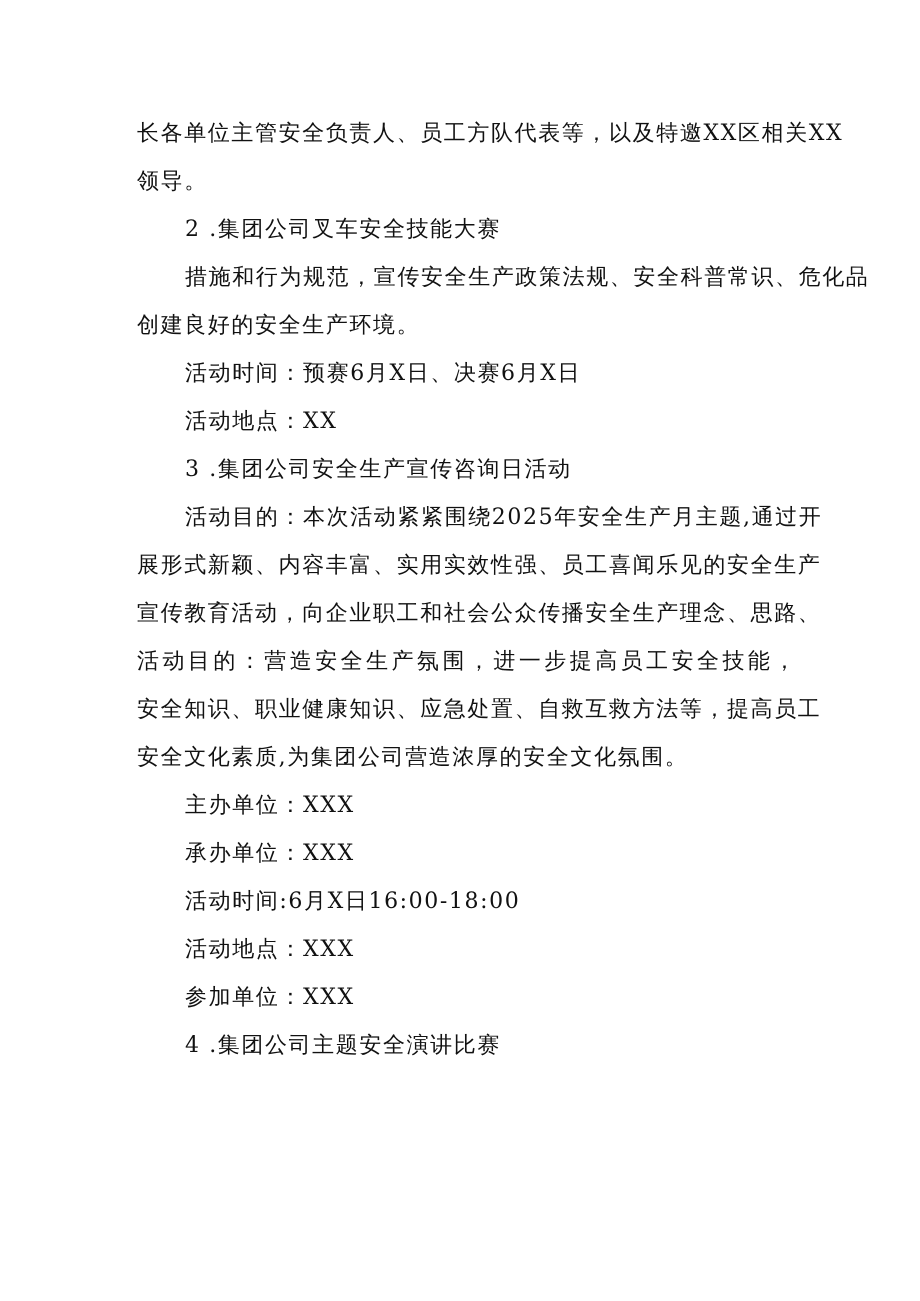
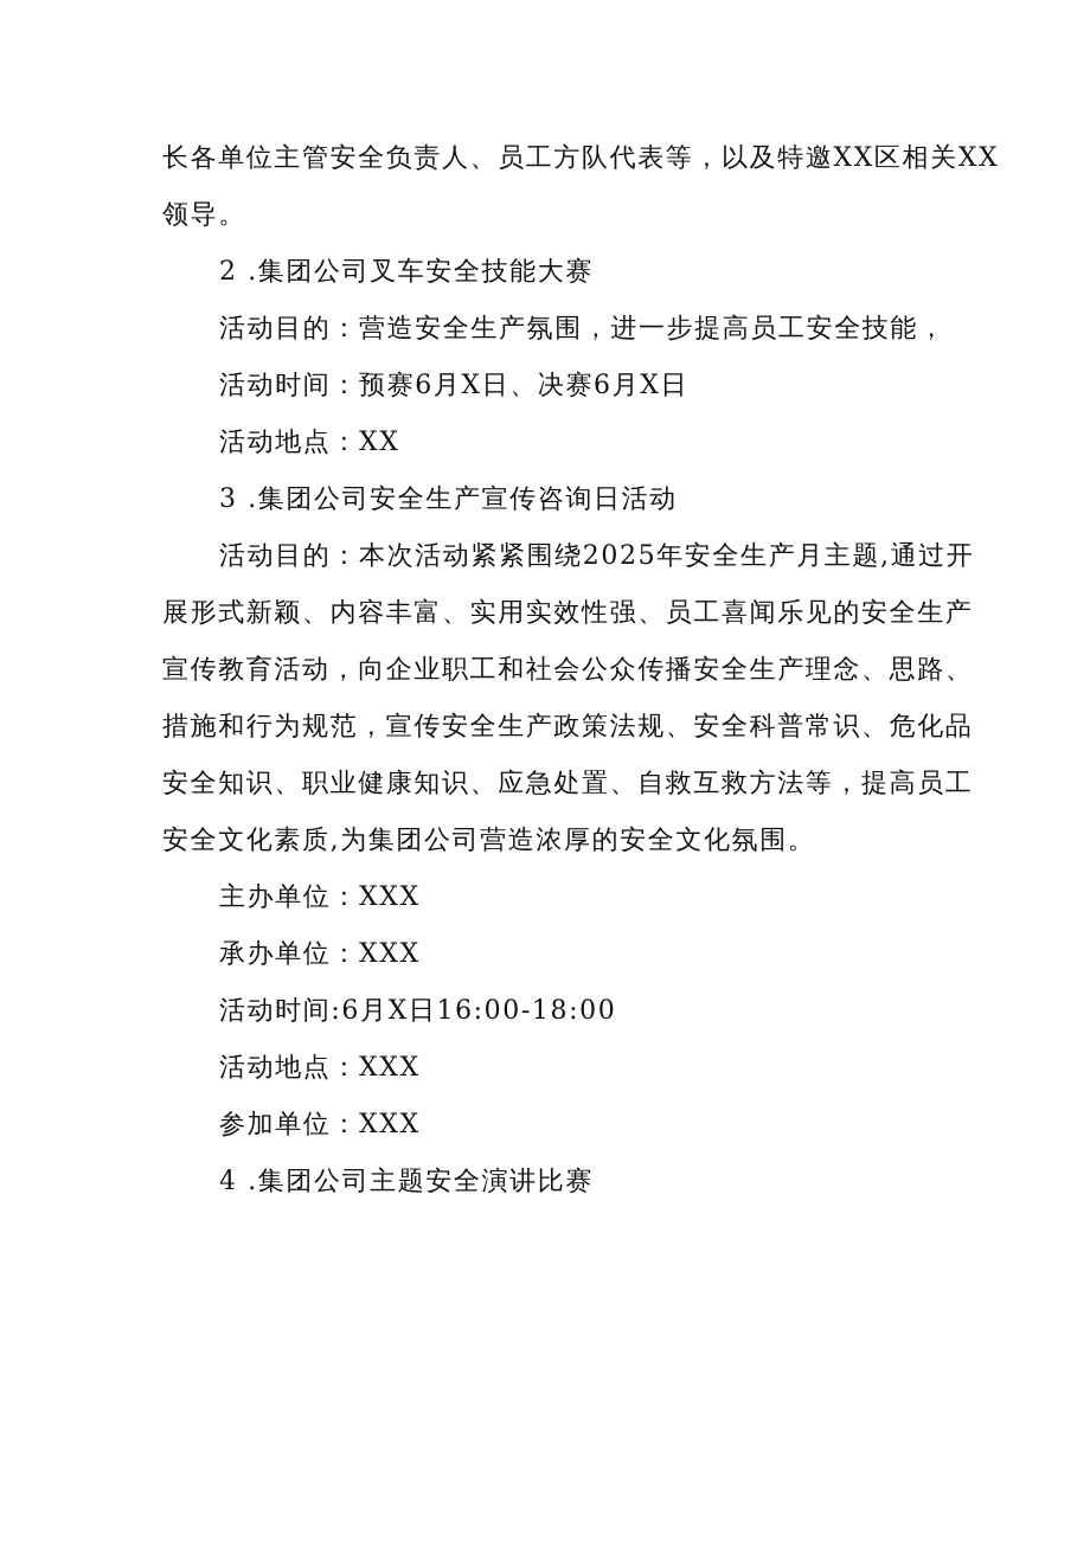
  长各单位主管安全负责人、员工方队代表等，以及特邀XX区相关XX
  领导。
  2 .集团公司叉车安全技能大赛
- 措施和行为规范，宣传安全生产政策法规、安全科普常识、危化品
+ 活动目的：营造安全生产氛围，进一步提高员工安全技能，
- 创建良好的安全生产环境。
  活动时间：预赛6月X日、决赛6月X日
  活动地点：XX
  3 .集团公司安全生产宣传咨询日活动
  活动目的：本次活动紧紧围绕2025年安全生产月主题,通过开
  展形式新颖、内容丰富、实用实效性强、员工喜闻乐见的安全生产
  宣传教育活动，向企业职工和社会公众传播安全生产理念、思路、
- 活动目的：营造安全生产氛围，进一步提高员工安全技能，
+ 措施和行为规范，宣传安全生产政策法规、安全科普常识、危化品
  安全知识、职业健康知识、应急处置、自救互救方法等，提高员工
  安全文化素质,为集团公司营造浓厚的安全文化氛围。
  主办单位：XXX
  承办单位：XXX
  活动时间:6月X日16:00-18:00
  活动地点：XXX
  参加单位：XXX
  4 .集团公司主题安全演讲比赛
